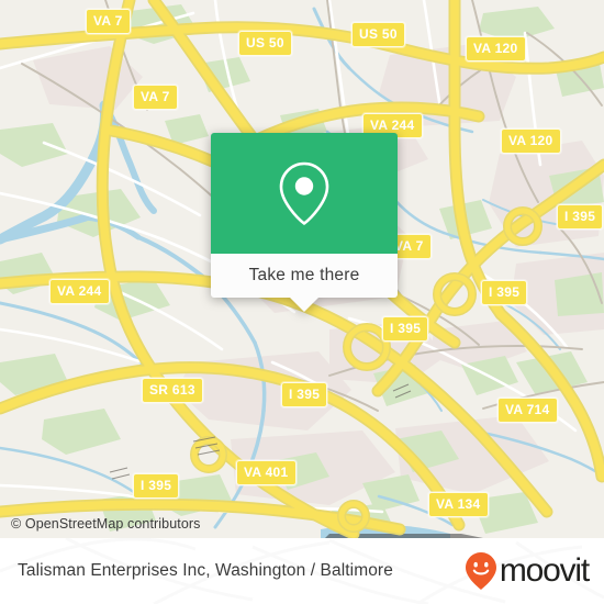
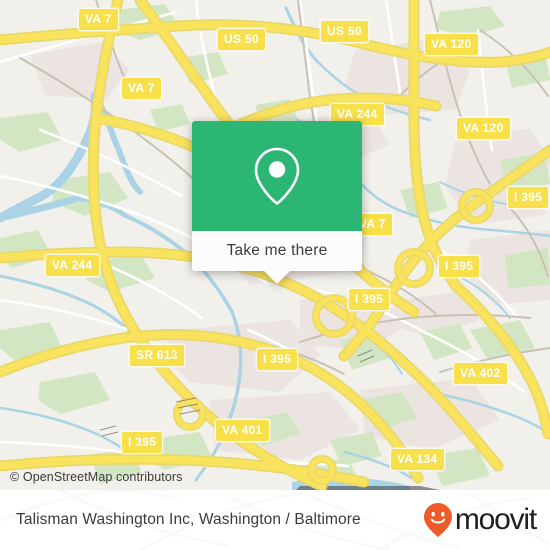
  VA 7
  US 50
  US 50
  VA 120
  VA 7
  VA 244
  VA 120
  I 395
  VA 7
  VA 244
  I 395
  I 395
  SR 613
  I 395
- VA 714
+ VA 402
  I 395
  VA 401
  VA 134
  © OpenStreetMap contributors
  Take me there
- Talisman Enterprises Inc, Washington / Baltimore
+ Talisman Washington Inc, Washington / Baltimore
  moovit
